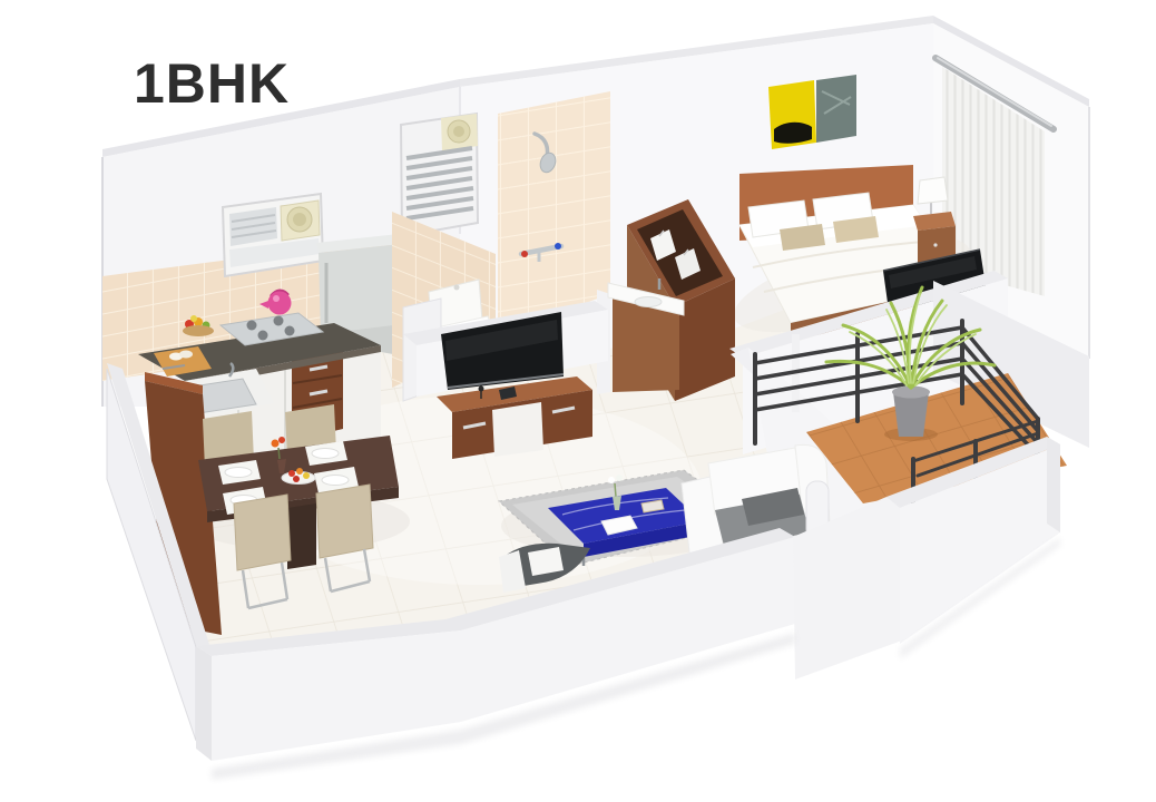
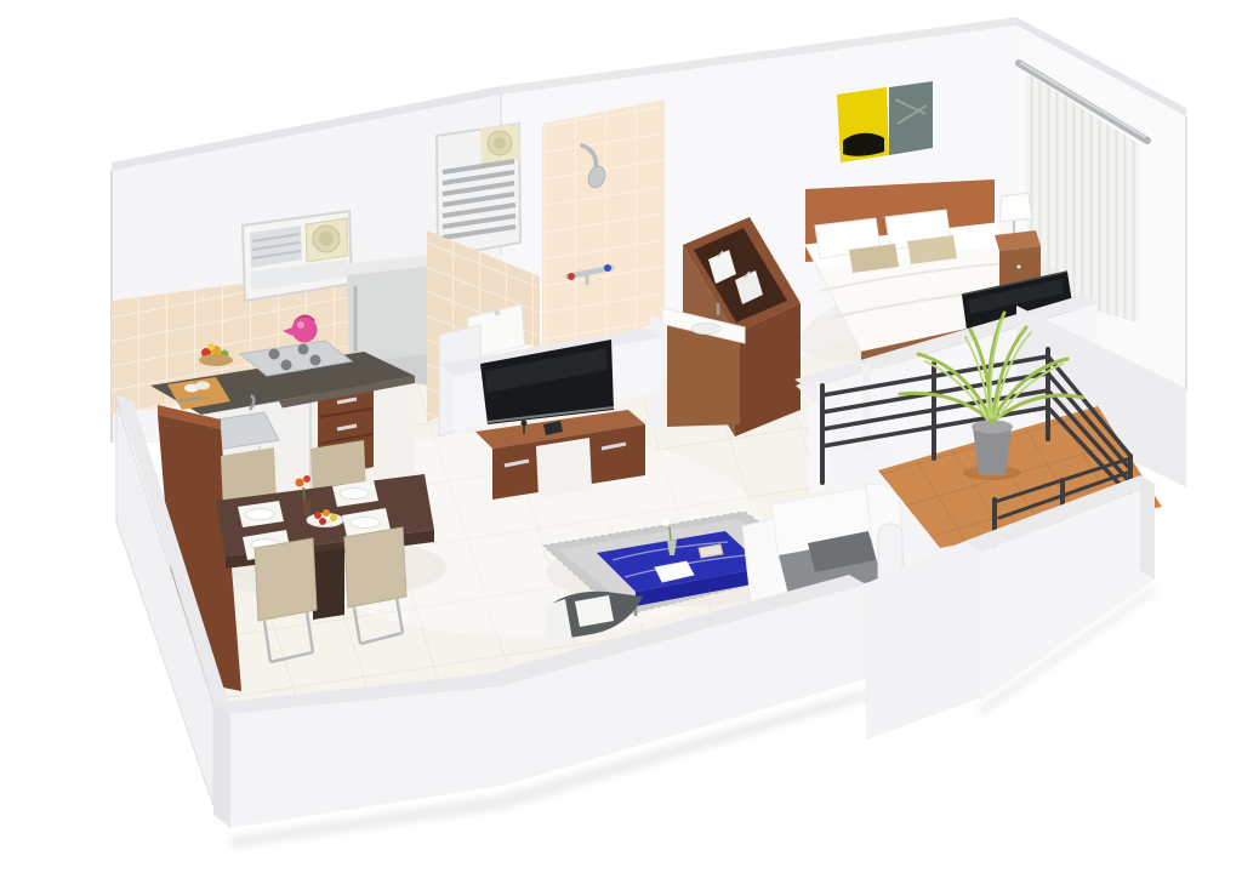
- 1BHK
